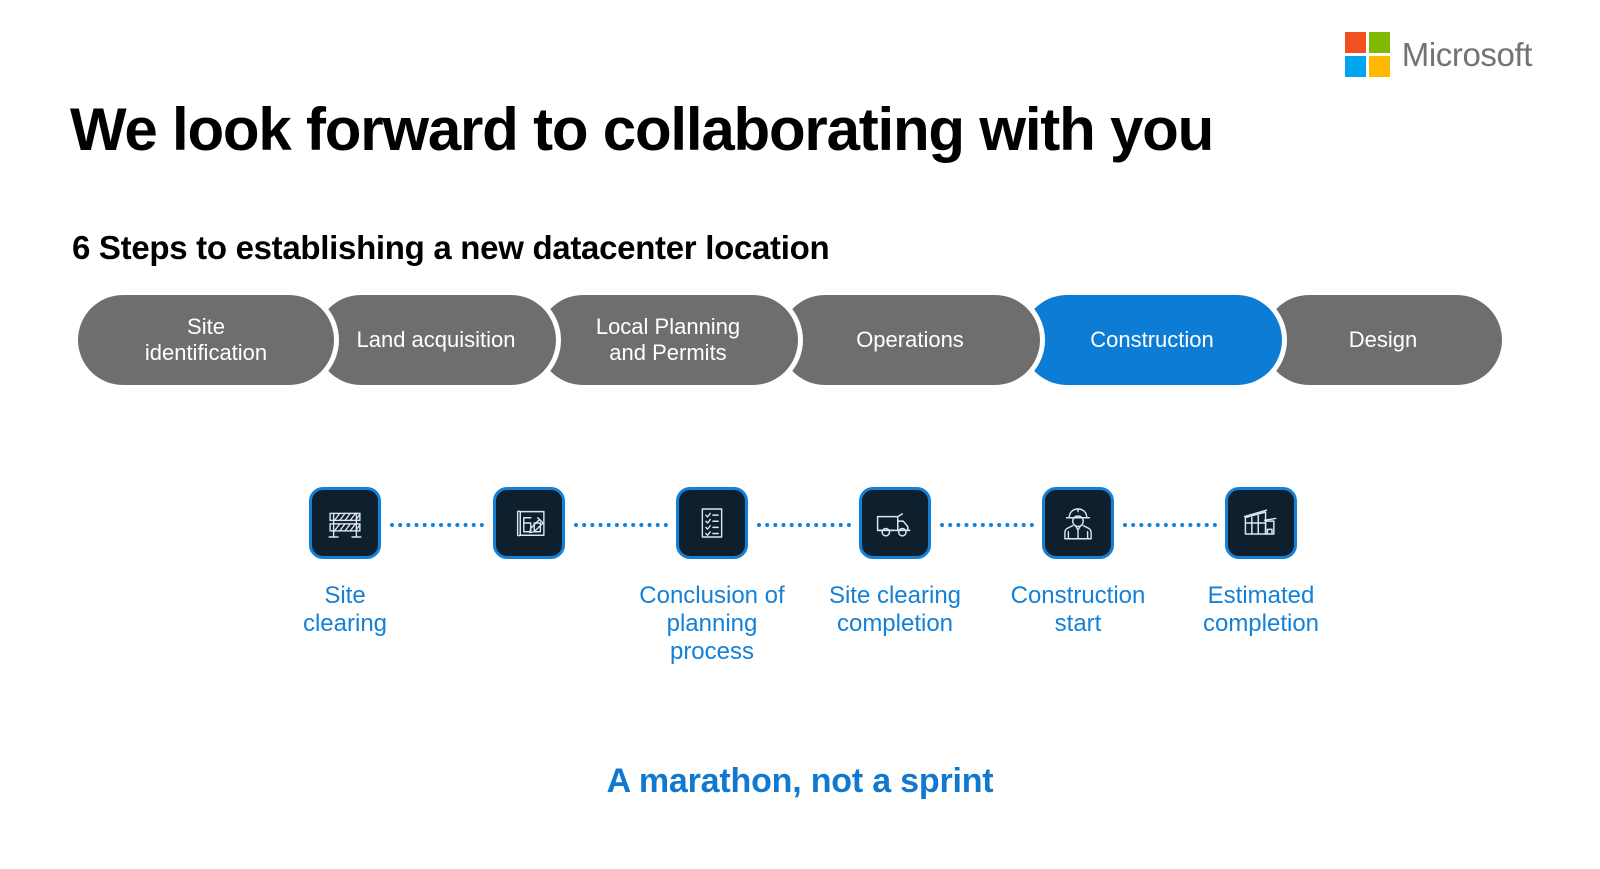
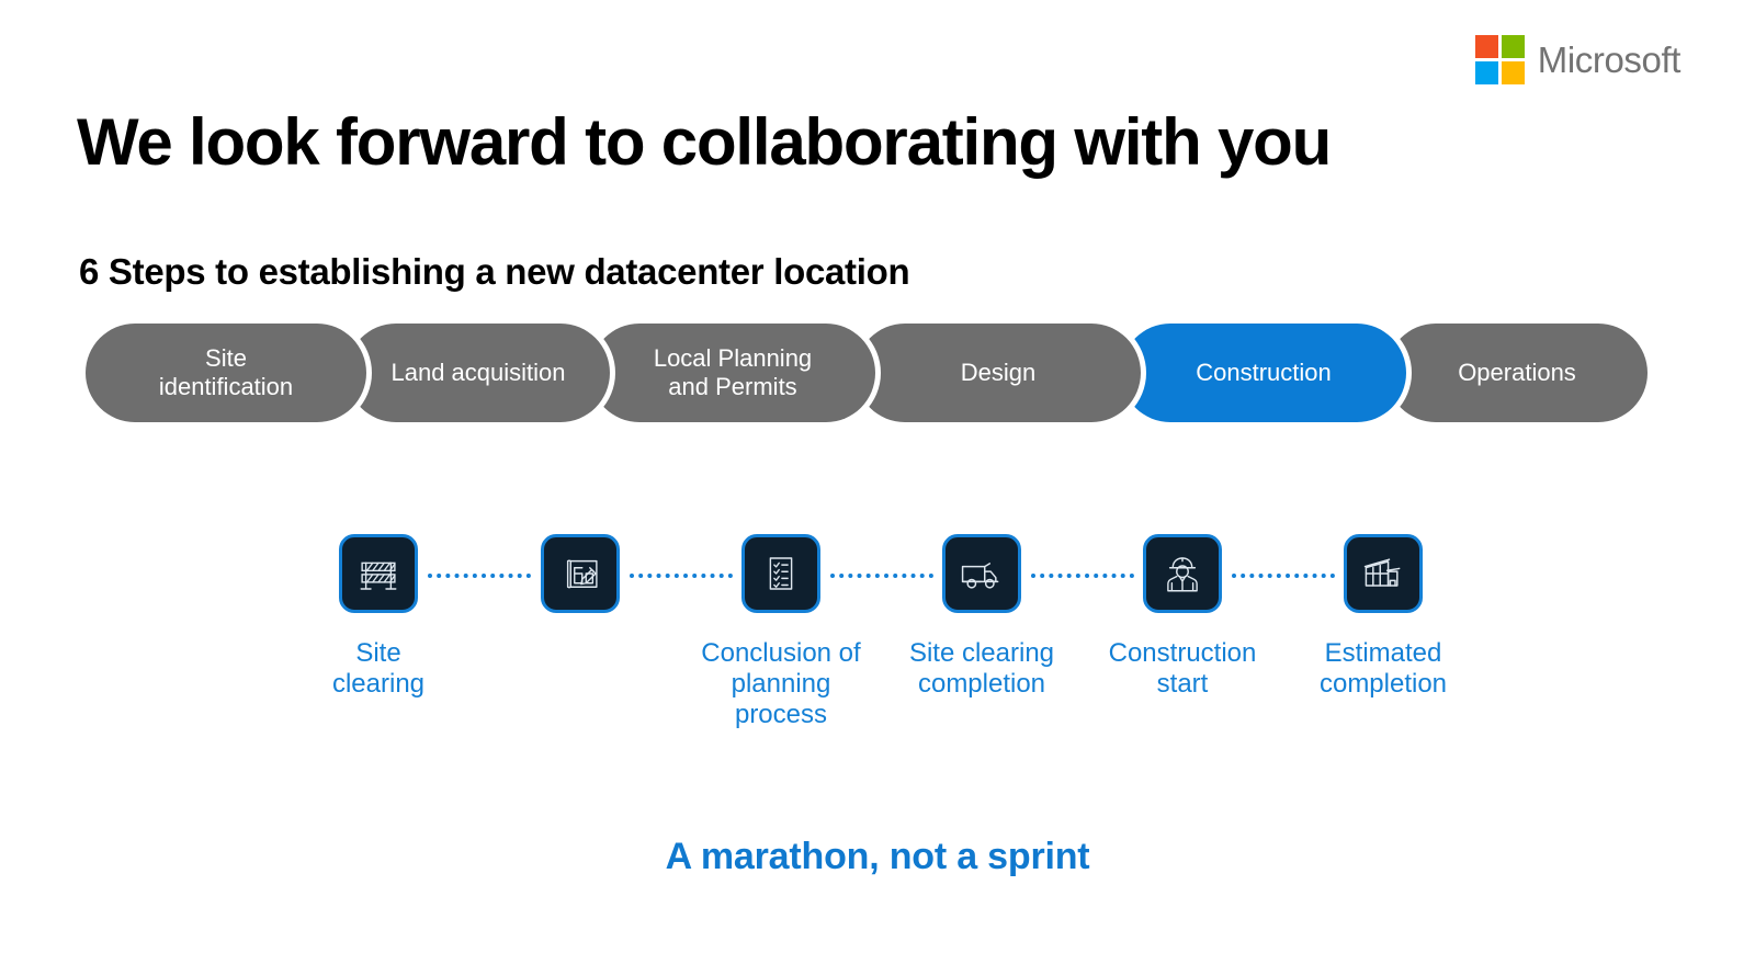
  Microsoft
  We look forward to collaborating with you
  6 Steps to establishing a new datacenter location
- Design
+ Operations
  Construction
- Operations
+ Design
  Local Planning
  and Permits
  Land acquisition
  Site
  identification
  Site
  clearing
  Conclusion of
  planning
  process
  Site clearing
  completion
  Construction
  start
  Estimated
  completion
  A marathon, not a sprint
